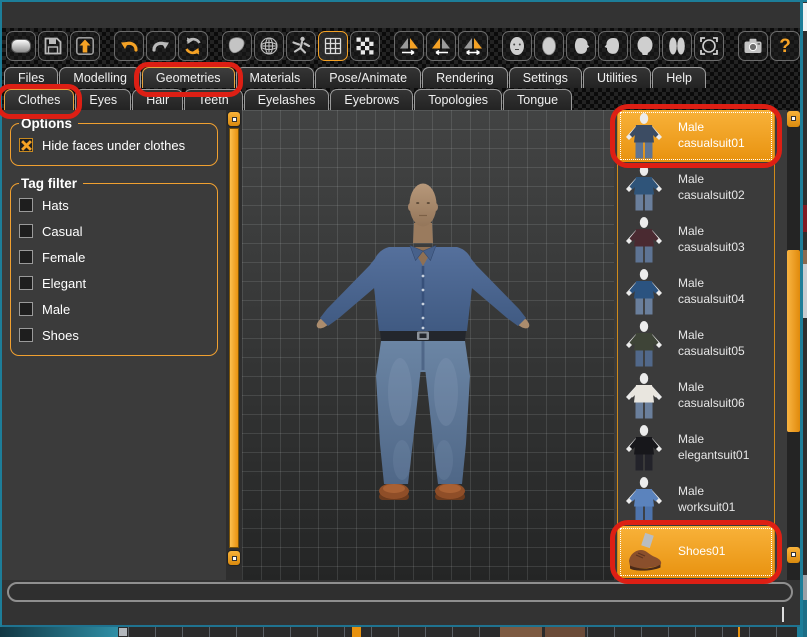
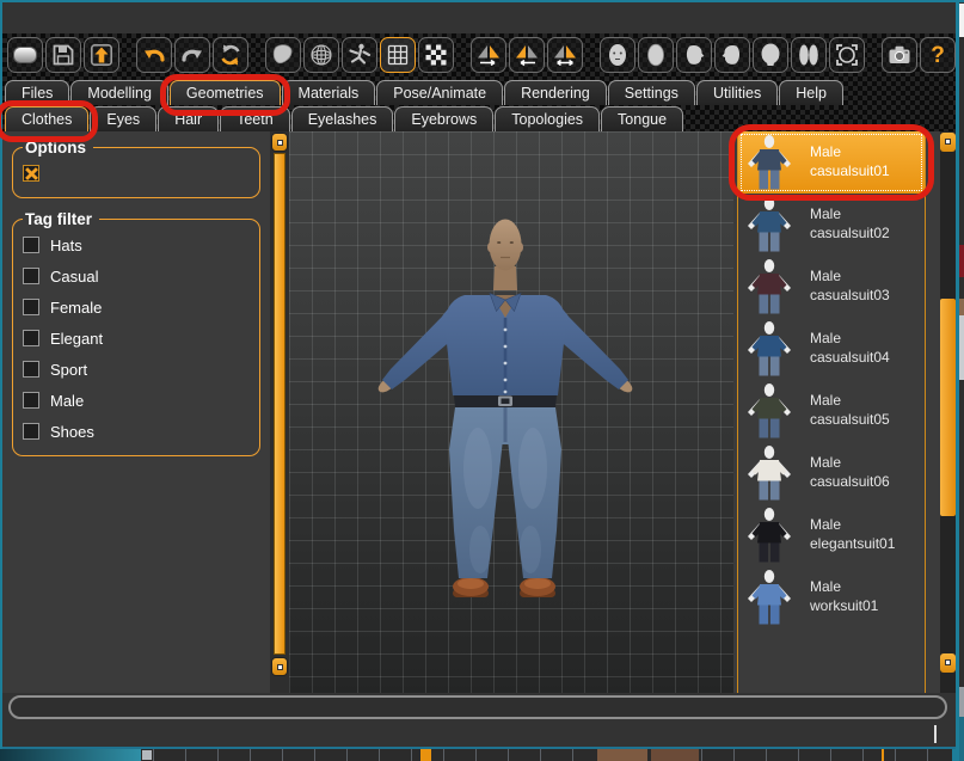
  ?
  Files
  Modelling
  Geometries
  Materials
  Pose/Animate
  Rendering
  Settings
  Utilities
  Help
  Clothes
  Eyes
  Hair
  Teeth
  Eyelashes
  Eyebrows
  Topologies
  Tongue
  Options
- Hide faces under clothes
  Tag filter
  Hats
  Casual
  Female
  Elegant
+ Sport
  Male
  Shoes
  Male
  casualsuit01
  Male
  casualsuit02
  Male
  casualsuit03
  Male
  casualsuit04
  Male
  casualsuit05
  Male
  casualsuit06
  Male
  elegantsuit01
  Male
  worksuit01
- Shoes01
